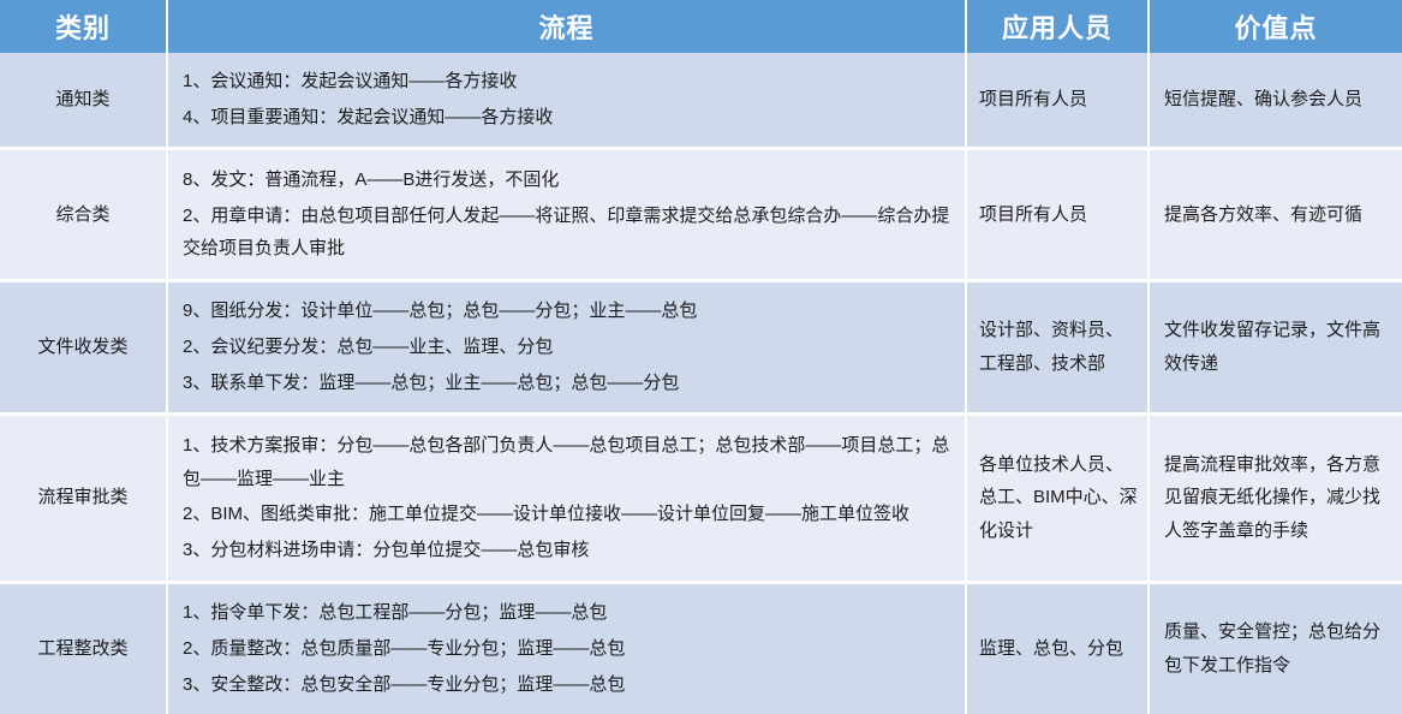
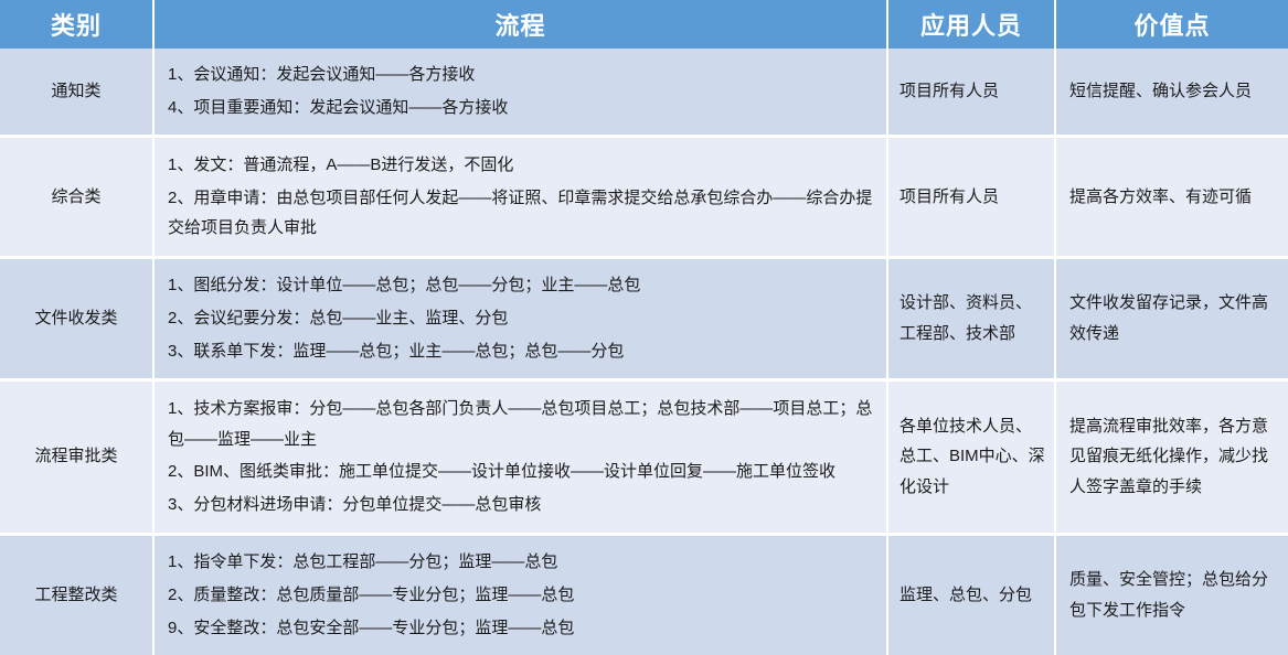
  类别	流程	应用人员	价值点
  通知类	1、会议通知：发起会议通知——各方接收4、项目重要通知：发起会议通知——各方接收	项目所有人员	短信提醒、确认参会人员
- 综合类	8、发文：普通流程，A——B进行发送，不固化2、用章申请：由总包项目部任何人发起——将证照、印章需求提交给总承包综合办——综合办提交给项目负责人审批	项目所有人员	提高各方效率、有迹可循
+ 综合类	1、发文：普通流程，A——B进行发送，不固化2、用章申请：由总包项目部任何人发起——将证照、印章需求提交给总承包综合办——综合办提交给项目负责人审批	项目所有人员	提高各方效率、有迹可循
- 文件收发类	9、图纸分发：设计单位——总包；总包——分包；业主——总包2、会议纪要分发：总包——业主、监理、分包3、联系单下发：监理——总包；业主——总包；总包——分包	设计部、资料员、工程部、技术部	文件收发留存记录，文件高效传递
+ 文件收发类	1、图纸分发：设计单位——总包；总包——分包；业主——总包2、会议纪要分发：总包——业主、监理、分包3、联系单下发：监理——总包；业主——总包；总包——分包	设计部、资料员、工程部、技术部	文件收发留存记录，文件高效传递
  流程审批类	1、技术方案报审：分包——总包各部门负责人——总包项目总工；总包技术部——项目总工；总包——监理——业主2、BIM、图纸类审批：施工单位提交——设计单位接收——设计单位回复——施工单位签收3、分包材料进场申请：分包单位提交——总包审核	各单位技术人员、总工、BIM中心、深化设计	提高流程审批效率，各方意见留痕无纸化操作，减少找人签字盖章的手续
- 工程整改类	1、指令单下发：总包工程部——分包；监理——总包2、质量整改：总包质量部——专业分包；监理——总包3、安全整改：总包安全部——专业分包；监理——总包	监理、总包、分包	质量、安全管控；总包给分包下发工作指令
+ 工程整改类	1、指令单下发：总包工程部——分包；监理——总包2、质量整改：总包质量部——专业分包；监理——总包9、安全整改：总包安全部——专业分包；监理——总包	监理、总包、分包	质量、安全管控；总包给分包下发工作指令
